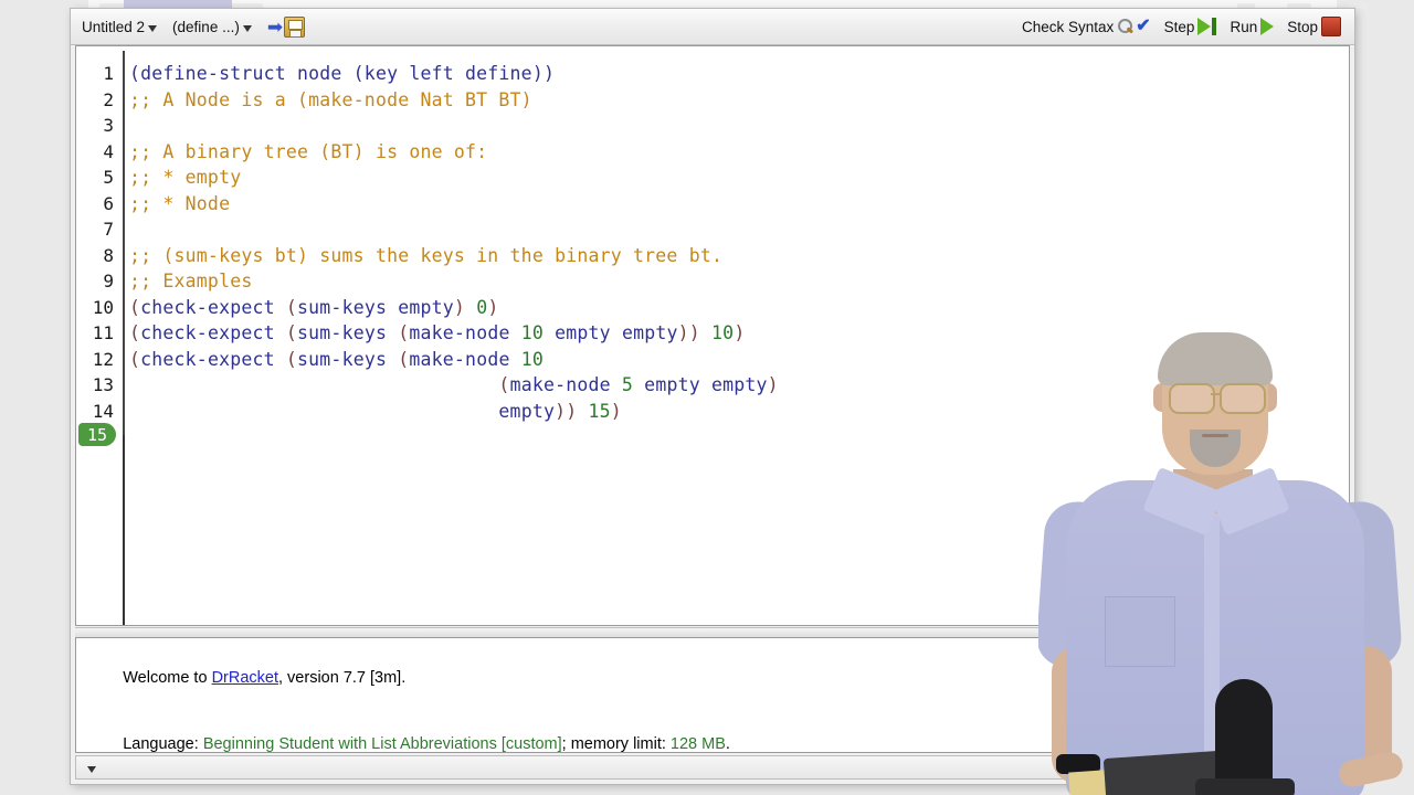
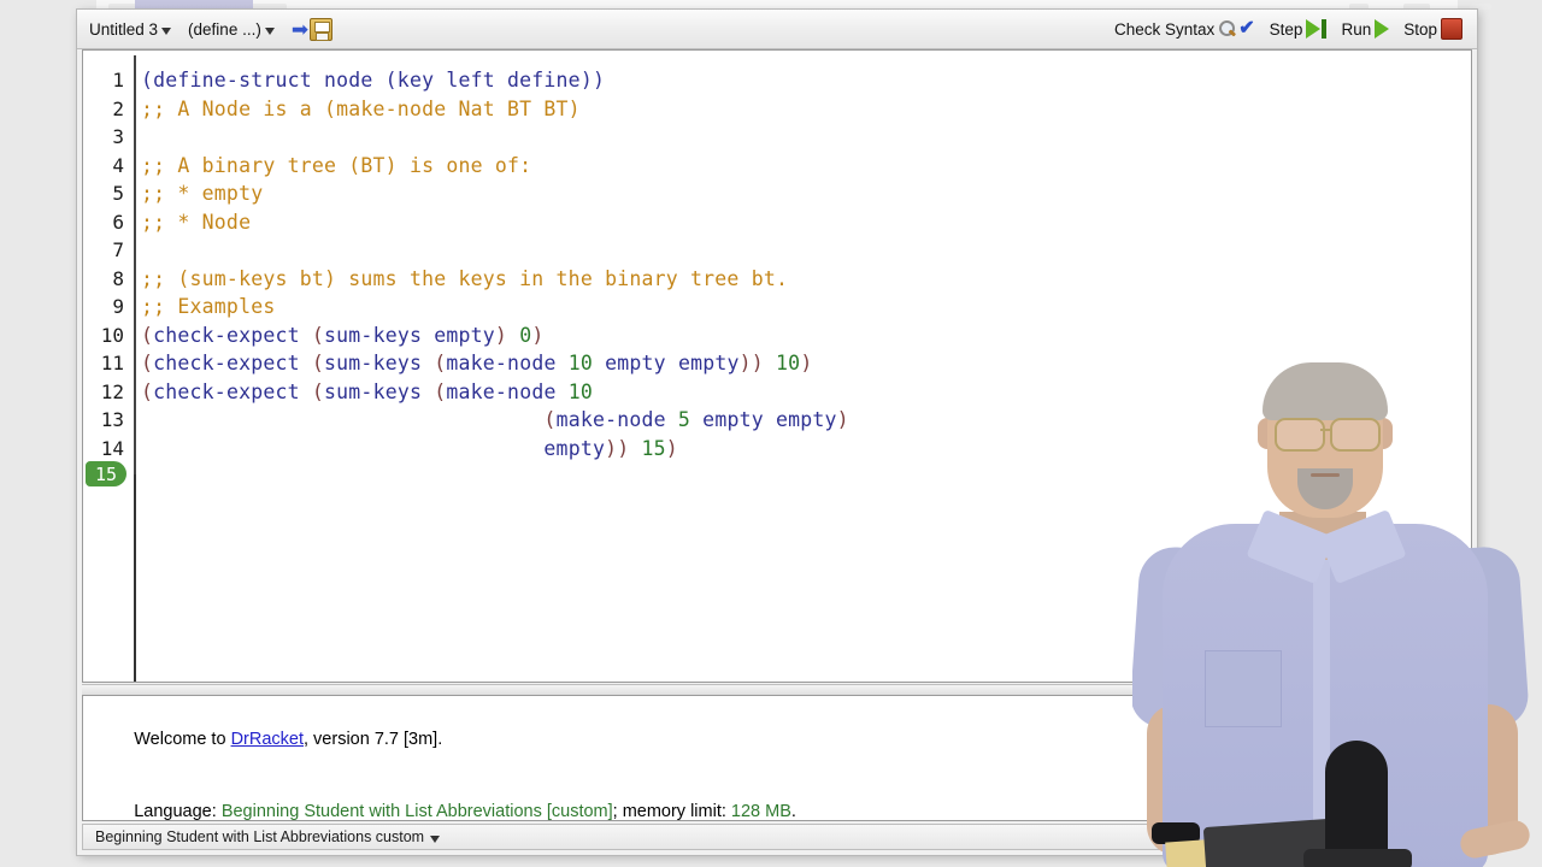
- Untitled 2
+ Untitled 3
  (define ...)
  ➡
  Check Syntax
  ✔
  Step
  Run
  Stop
  1
  2
  3
  4
  5
  6
  7
  8
  9
  10
  11
  12
  13
  14
  15
  (define-struct node (key left define))
  ;; A Node is a (make-node Nat BT BT)
  ;; A binary tree (BT) is one of:
  ;; * empty
  ;; * Node
  ;; (sum-keys bt) sums the keys in the binary tree bt.
  ;; Examples
  (check-expect (sum-keys empty) 0)
  (check-expect (sum-keys (make-node 10 empty empty)) 10)
  (check-expect (sum-keys (make-node 10
  (make-node 5 empty empty)
  empty)) 15)
  Welcome to DrRacket, version 7.7 [3m].
  Language: Beginning Student with List Abbreviations [custom]; memory limit: 128 MB.
+ Beginning Student with List Abbreviations custom
